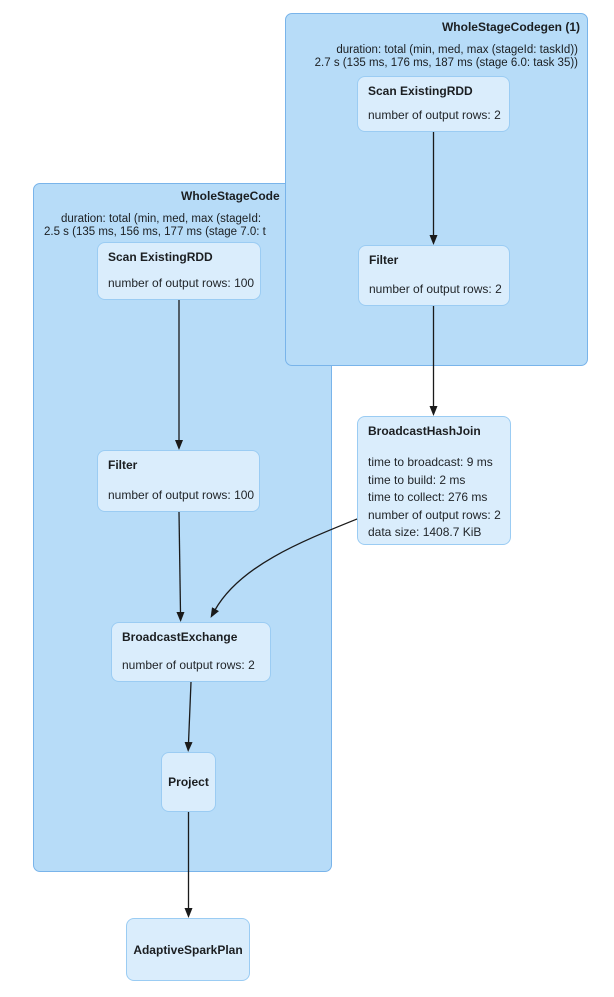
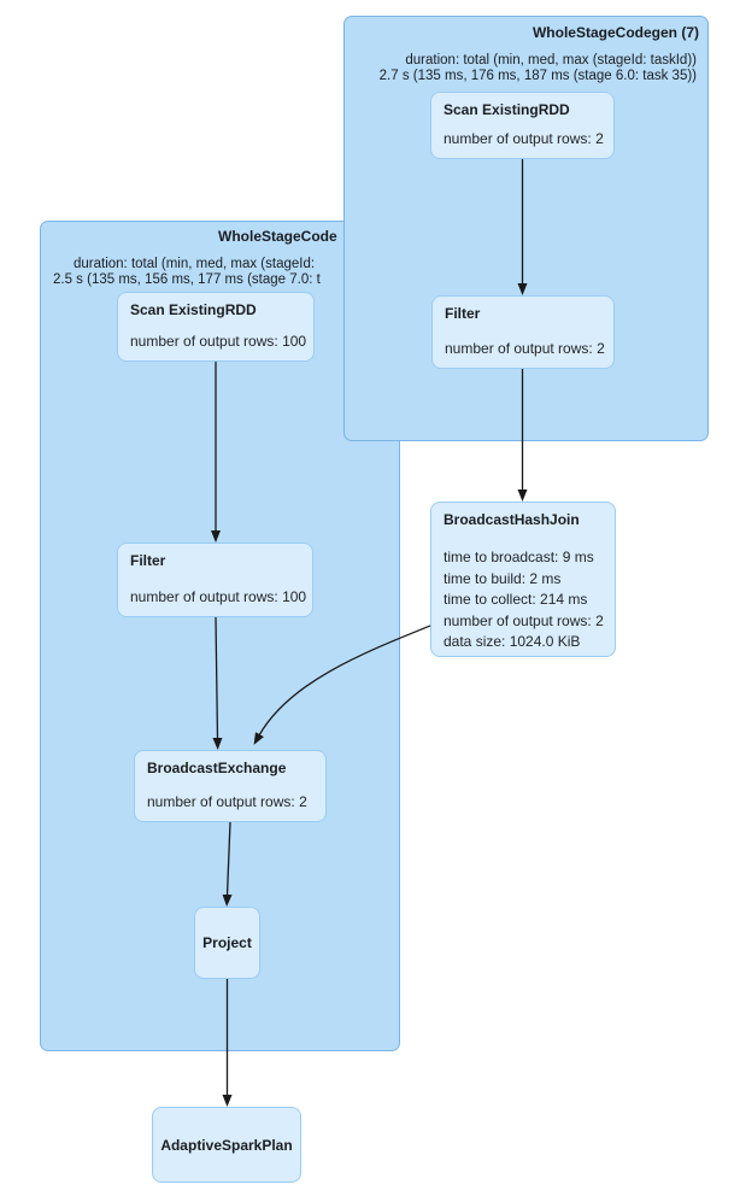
  WholeStageCode
  duration: total (min, med, max (stageId:
  2.5 s (135 ms, 156 ms, 177 ms (stage 7.0: t
  Scan ExistingRDD
  number of output rows: 10
  Filter
  number of output rows: 10
  BroadcastExchange
  number of output rows: 2
  Project
- WholeStageCodegen (1)
+ WholeStageCodegen (7)
  duration: total (min, med, max (stageId: taskId))
  2.7 s (135 ms, 176 ms, 187 ms (stage 6.0: task 35))
  Scan ExistingRDD
  number of output rows: 2
  Filter
  number of output rows: 2
  BroadcastHashJoin
  time to broadcast: 9 ms
  time to build: 2 ms
- time to collect: 276 ms
+ time to collect: 214 ms
  number of output rows: 2
- data size: 1408.7 KiB
+ data size: 1024.0 KiB
  AdaptiveSparkPlan
